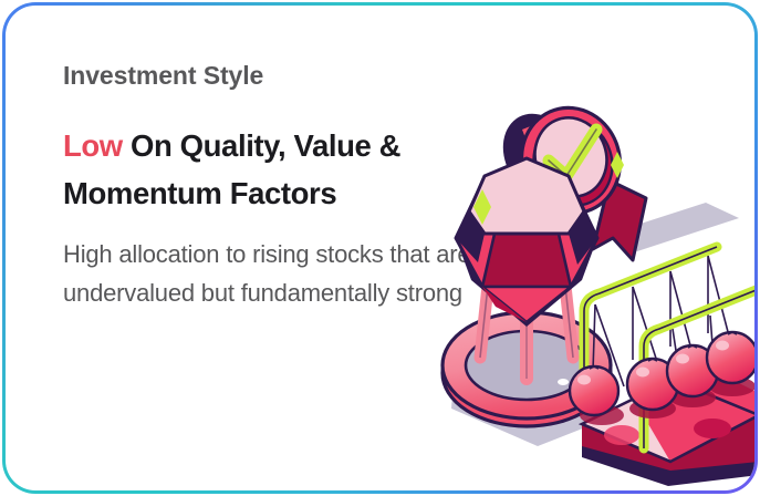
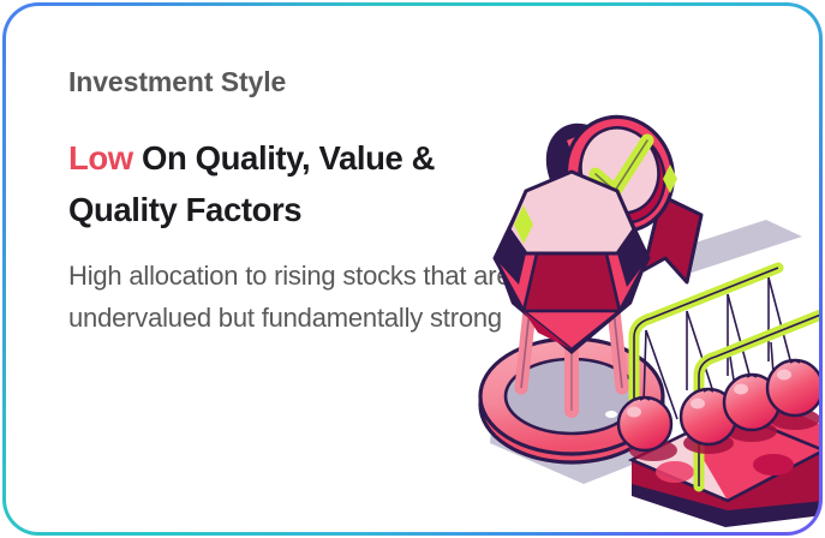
  Investment Style
- Low On Quality, Value & Momentum Factors
+ Low On Quality, Value & Quality Factors
  High allocation to rising stocks that ar undervalued but fundamentally strong
